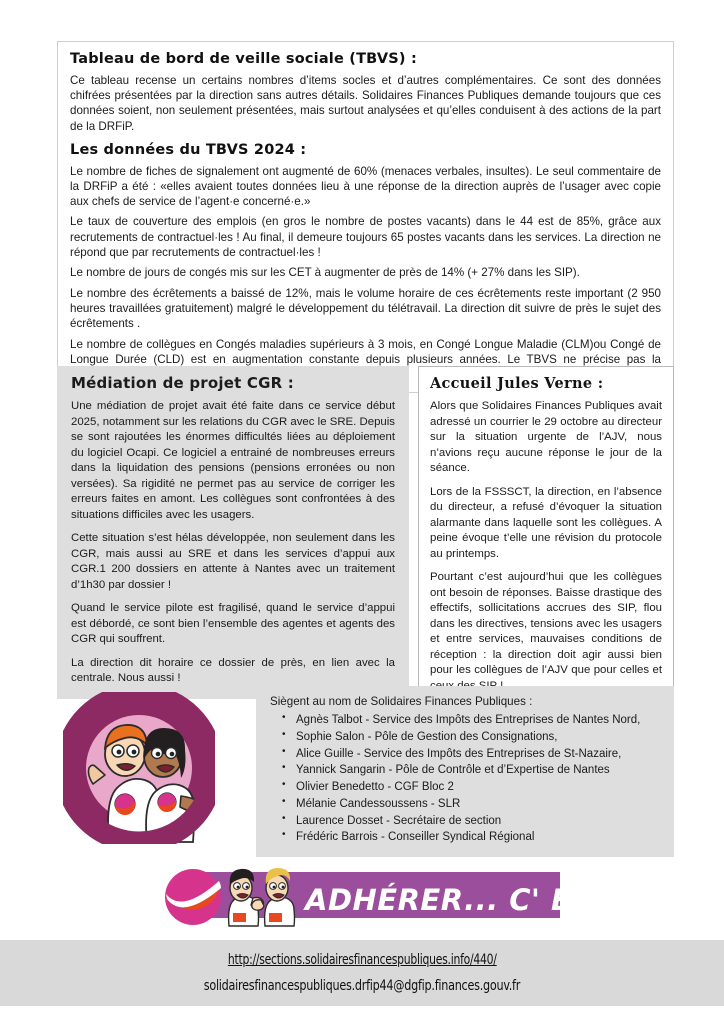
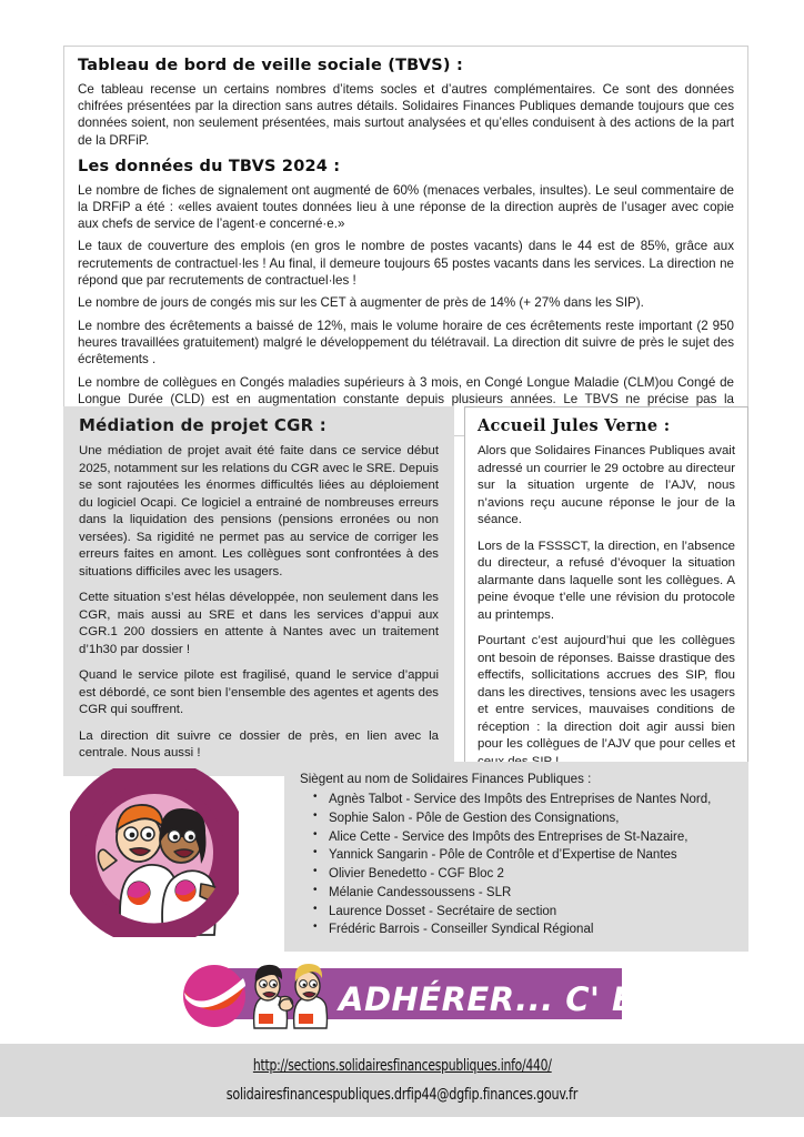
  Tableau de bord de veille sociale (TBVS) :
  Ce tableau recense un certains nombres d’items socles et d’autres complémentaires. Ce sont des données chifrées présentées par la direction sans autres détails. Solidaires Finances Publiques demande toujours que ces données soient, non seulement présentées, mais surtout analysées et qu’elles conduisent à des actions de la part de la DRFiP.
  Les données du TBVS 2024 :
  Le nombre de fiches de signalement ont augmenté de 60% (menaces verbales, insultes). Le seul commentaire de la DRFiP a été : «elles avaient toutes données lieu à une réponse de la direction auprès de l’usager avec copie aux chefs de service de l’agent·e concerné·e.»
  Le taux de couverture des emplois (en gros le nombre de postes vacants) dans le 44 est de 85%, grâce aux recrutements de contractuel·les ! Au final, il demeure toujours 65 postes vacants dans les services. La direction ne répond que par recrutements de contractuel·les !
  Le nombre de jours de congés mis sur les CET à augmenter de près de 14% (+ 27% dans les SIP).
  Le nombre des écrêtements a baissé de 12%, mais le volume horaire de ces écrêtements reste important (2 950 heures travaillées gratuitement) malgré le développement du télétravail. La direction dit suivre de près le sujet des écrêtements .
  Le nombre de collègues en Congés maladies supérieurs à 3 mois, en Congé Longue Maladie (CLM)ou Congé de Longue Durée (CLD) est en augmentation constante depuis plusieurs années. Le TBVS ne précise pas la
  Médiation de projet CGR :
  Une médiation de projet avait été faite dans ce service début 2025, notamment sur les relations du CGR avec le SRE. Depuis se sont rajoutées les énormes difficultés liées au déploiement du logiciel Ocapi. Ce logiciel a entrainé de nombreuses erreurs dans la liquidation des pensions (pensions erronées ou non versées). Sa rigidité ne permet pas au service de corriger les erreurs faites en amont. Les collègues sont confrontées à des situations difficiles avec les usagers.
  Cette situation s’est hélas développée, non seulement dans les CGR, mais aussi au SRE et dans les services d’appui aux CGR.1 200 dossiers en attente à Nantes avec un traitement d’1h30 par dossier !
  Quand le service pilote est fragilisé, quand le service d’appui est débordé, ce sont bien l’ensemble des agentes et agents des CGR qui souffrent.
- La direction dit horaire ce dossier de près, en lien avec la centrale. Nous aussi !
+ La direction dit suivre ce dossier de près, en lien avec la centrale. Nous aussi !
  Accueil Jules Verne :
  Alors que Solidaires Finances Publiques avait adressé un courrier le 29 octobre au directeur sur la situation urgente de l’AJV, nous n’avions reçu aucune réponse le jour de la séance.
  Lors de la FSSSCT, la direction, en l’absence du directeur, a refusé d’évoquer la situation alarmante dans laquelle sont les collègues. A peine évoque t’elle une révision du protocole au printemps.
  Pourtant c’est aujourd’hui que les collègues ont besoin de réponses. Baisse drastique des effectifs, sollicitations accrues des SIP, flou dans les directives, tensions avec les usagers et entre services, mauvaises conditions de réception : la direction doit agir aussi bien pour les collègues de l’AJV que pour celles et
  Siègent au nom de Solidaires Finances Publiques :
  Agnès Talbot - Service des Impôts des Entreprises de Nantes Nord,
  Sophie Salon - Pôle de Gestion des Consignations,
- Alice Guille - Service des Impôts des Entreprises de St-Nazaire,
+ Alice Cette - Service des Impôts des Entreprises de St-Nazaire,
  Yannick Sangarin - Pôle de Contrôle et d’Expertise de Nantes
  Olivier Benedetto - CGF Bloc 2
  Mélanie Candessoussens - SLR
  Laurence Dosset - Secrétaire de section
  Frédéric Barrois - Conseiller Syndical Régional
  http://sections.solidairesfinancespubliques.info/440/
  solidairesfinancespubliques.drfip44@dgfip.finances.gouv.fr
